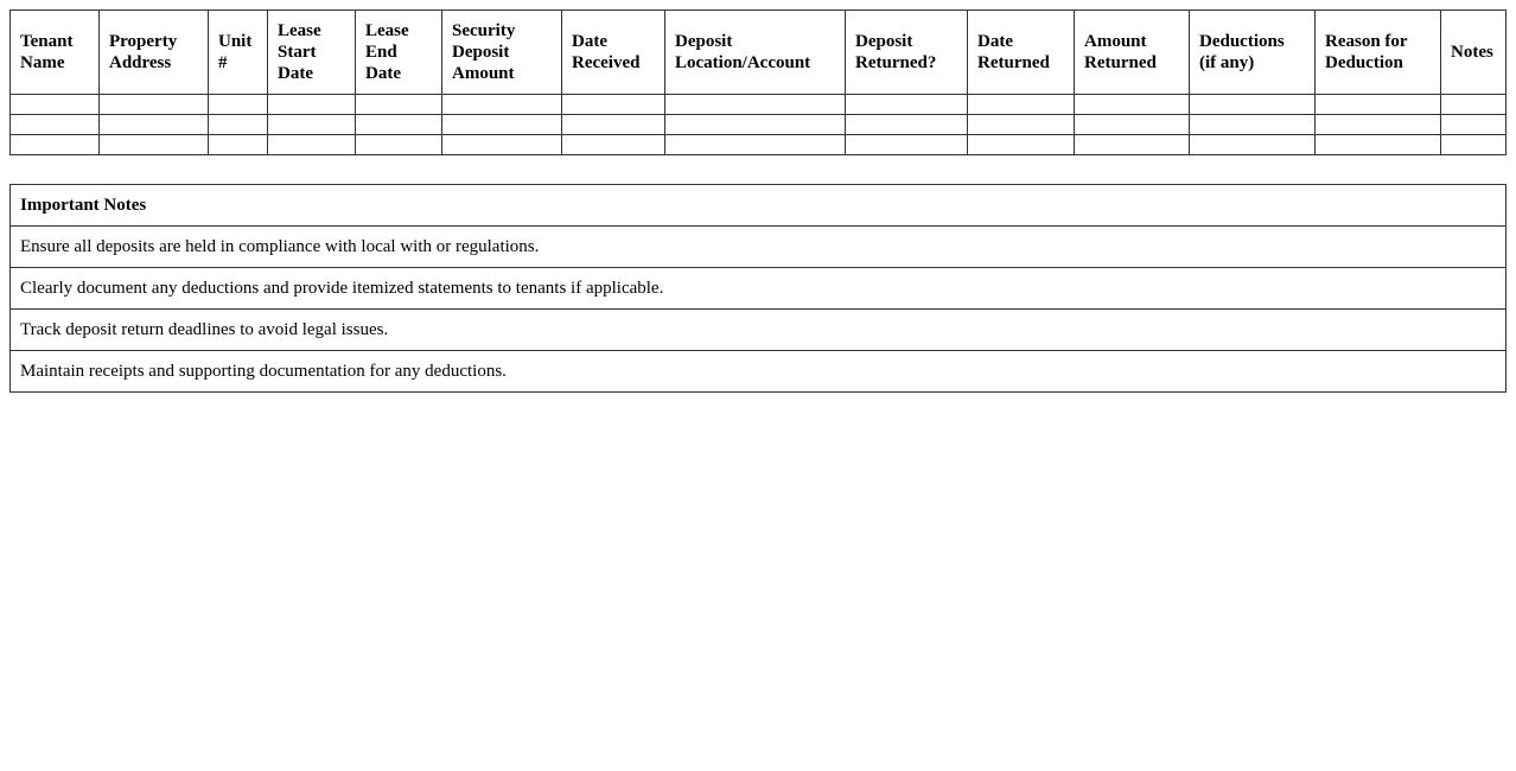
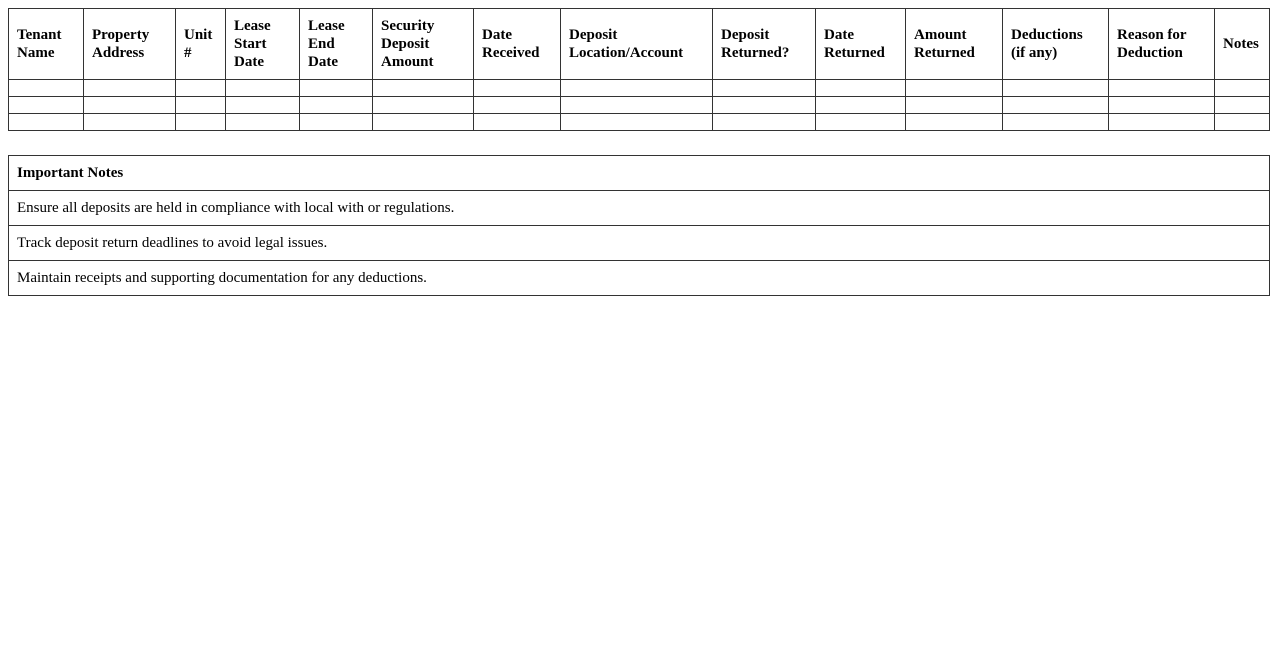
  Tenant Name	Property Address	Unit #	Lease Start Date	Lease End Date	Security Deposit Amount	Date Received	Deposit Location/Account	Deposit Returned?	Date Returned	Amount Returned	Deductions (if any)	Reason for Deduction	Notes
  Important Notes
  Ensure all deposits are held in compliance with local with or regulations.
- Clearly document any deductions and provide itemized statements to tenants if applicable.
  Track deposit return deadlines to avoid legal issues.
  Maintain receipts and supporting documentation for any deductions.
